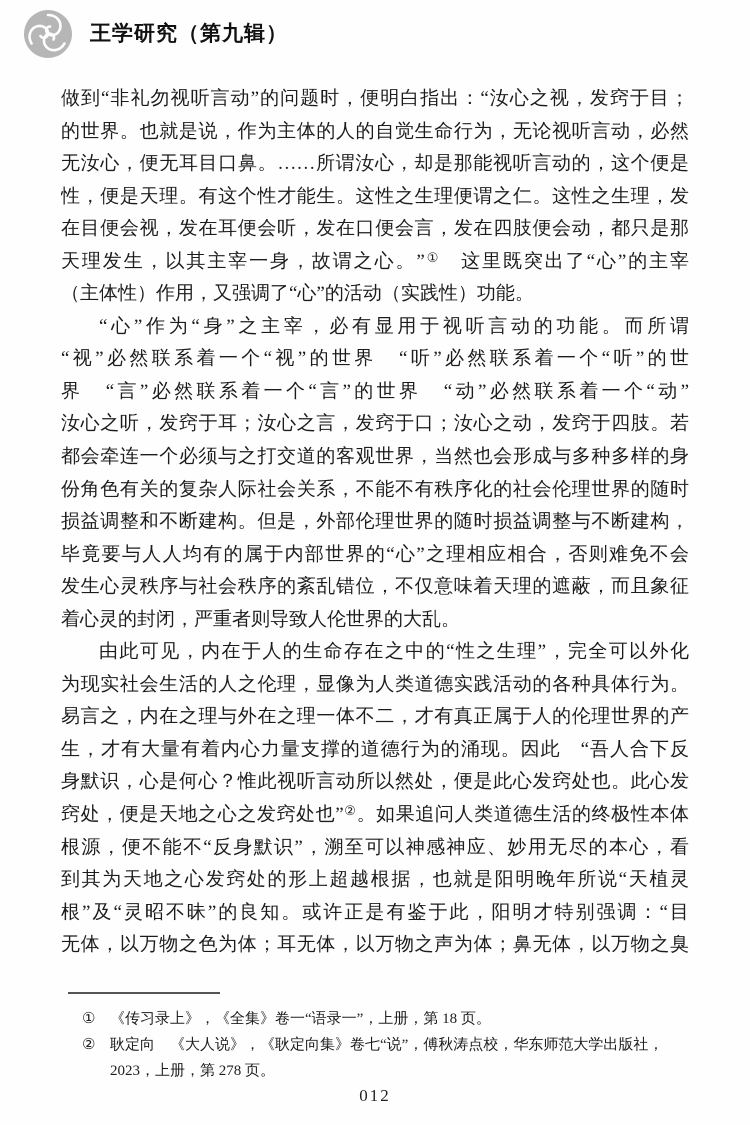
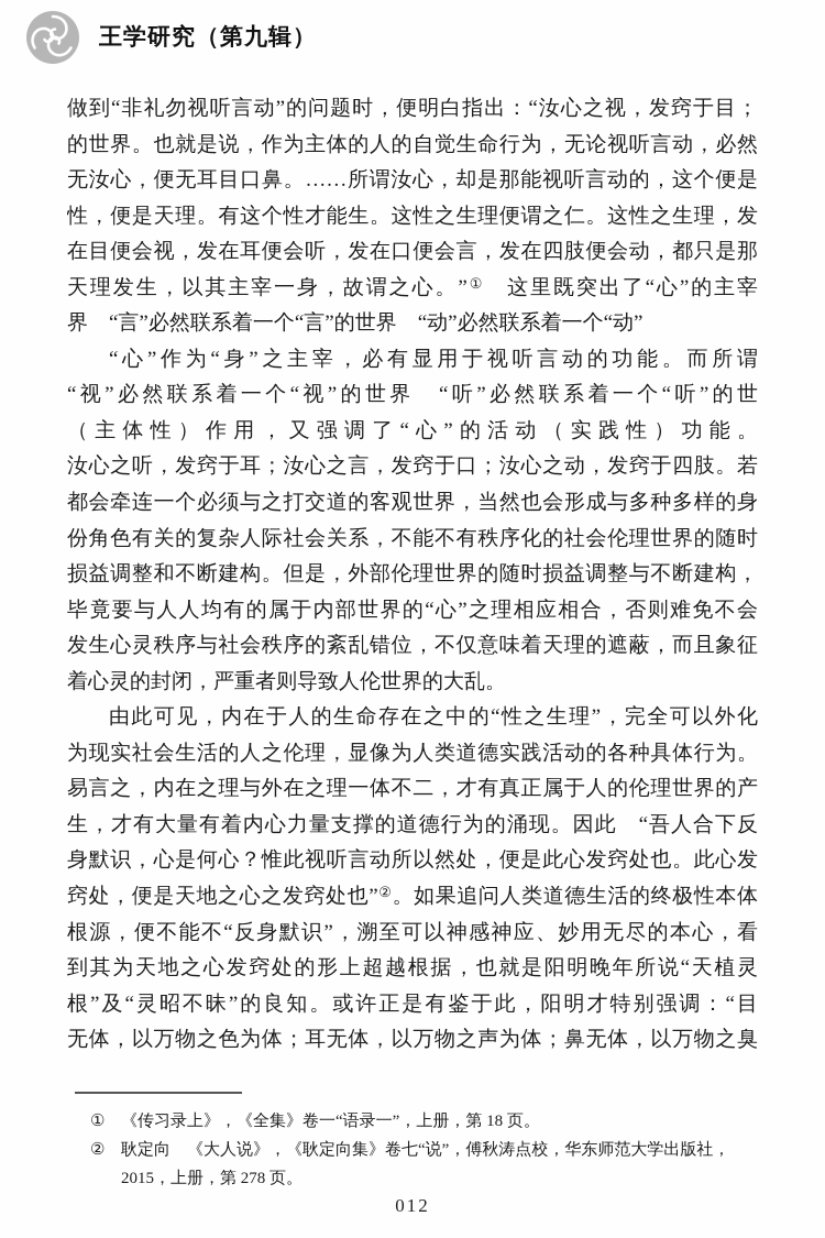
  王学研究（第九辑）
  做到“非礼勿视听言动”的问题时，便明白指出：“汝心之视，发窍于目；
  的世界。也就是说，作为主体的人的自觉生命行为，无论视听言动，必然
  无汝心，便无耳目口鼻。……所谓汝心，却是那能视听言动的，这个便是
  性，便是天理。有这个性才能生。这性之生理便谓之仁。这性之生理，发
  在目便会视，发在耳便会听，发在口便会言，发在四肢便会动，都只是那
  天理发生，以其主宰一身，故谓之心。”① 这里既突出了“心”的主宰
- （主体性）作用，又强调了“心”的活动（实践性）功能。
+ 界 “言”必然联系着一个“言”的世界 “动”必然联系着一个“动”
  “心”作为“身”之主宰，必有显用于视听言动的功能。而所谓
  “视”必然联系着一个“视”的世界 “听”必然联系着一个“听”的世
- 界 “言”必然联系着一个“言”的世界 “动”必然联系着一个“动”
+ （主体性）作用，又强调了“心”的活动（实践性）功能。
  汝心之听，发窍于耳；汝心之言，发窍于口；汝心之动，发窍于四肢。若
  都会牵连一个必须与之打交道的客观世界，当然也会形成与多种多样的身
  份角色有关的复杂人际社会关系，不能不有秩序化的社会伦理世界的随时
  损益调整和不断建构。但是，外部伦理世界的随时损益调整与不断建构，
  毕竟要与人人均有的属于内部世界的“心”之理相应相合，否则难免不会
  发生心灵秩序与社会秩序的紊乱错位，不仅意味着天理的遮蔽，而且象征
  着心灵的封闭，严重者则导致人伦世界的大乱。
  由此可见，内在于人的生命存在之中的“性之生理”，完全可以外化
  为现实社会生活的人之伦理，显像为人类道德实践活动的各种具体行为。
  易言之，内在之理与外在之理一体不二，才有真正属于人的伦理世界的产
  生，才有大量有着内心力量支撑的道德行为的涌现。因此 “吾人合下反
  身默识，心是何心？惟此视听言动所以然处，便是此心发窍处也。此心发
  窍处，便是天地之心之发窍处也”②。如果追问人类道德生活的终极性本体
  根源，便不能不“反身默识”，溯至可以神感神应、妙用无尽的本心，看
  到其为天地之心发窍处的形上超越根据，也就是阳明晚年所说“天植灵
  根”及“灵昭不昧”的良知。或许正是有鉴于此，阳明才特别强调：“目
  无体，以万物之色为体；耳无体，以万物之声为体；鼻无体，以万物之臭
  ①
  《传习录上》，《全集》卷一“语录一”，上册，第 18 页。
  ②
- 耿定向 《大人说》，《耿定向集》卷七“说”，傅秋涛点校，华东师范大学出版社，2023，上册，第 278 页。
+ 耿定向 《大人说》，《耿定向集》卷七“说”，傅秋涛点校，华东师范大学出版社，2015，上册，第 278 页。
  012
